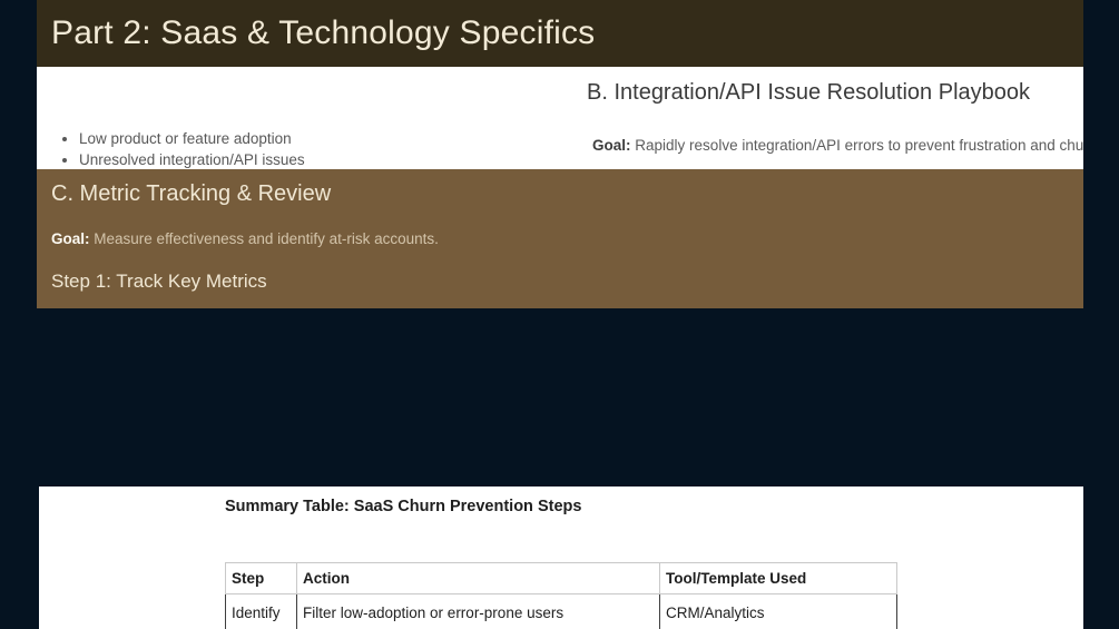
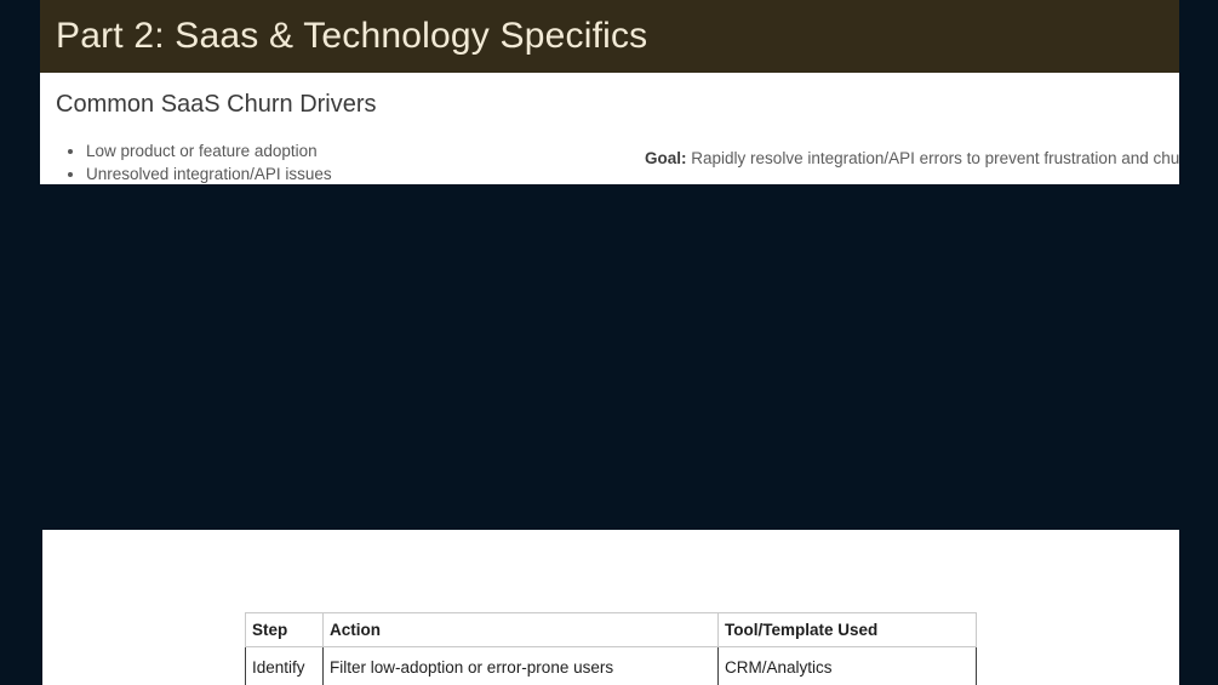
  Part 2: Saas & Technology Specifics
+ Common SaaS Churn Drivers
  Low product or feature adoption
  Unresolved integration/API issues
- B. Integration/API Issue Resolution Playbook
  Goal: Rapidly resolve integration/API errors to prevent frustration and chu
- C. Metric Tracking & Review
- Goal: Measure effectiveness and identify at-risk accounts.
- Step 1: Track Key Metrics
- Summary Table: SaaS Churn Prevention Steps
  Step	Action	Tool/Template Used
  Identify	Filter low-adoption or error-prone users	CRM/Analytics
